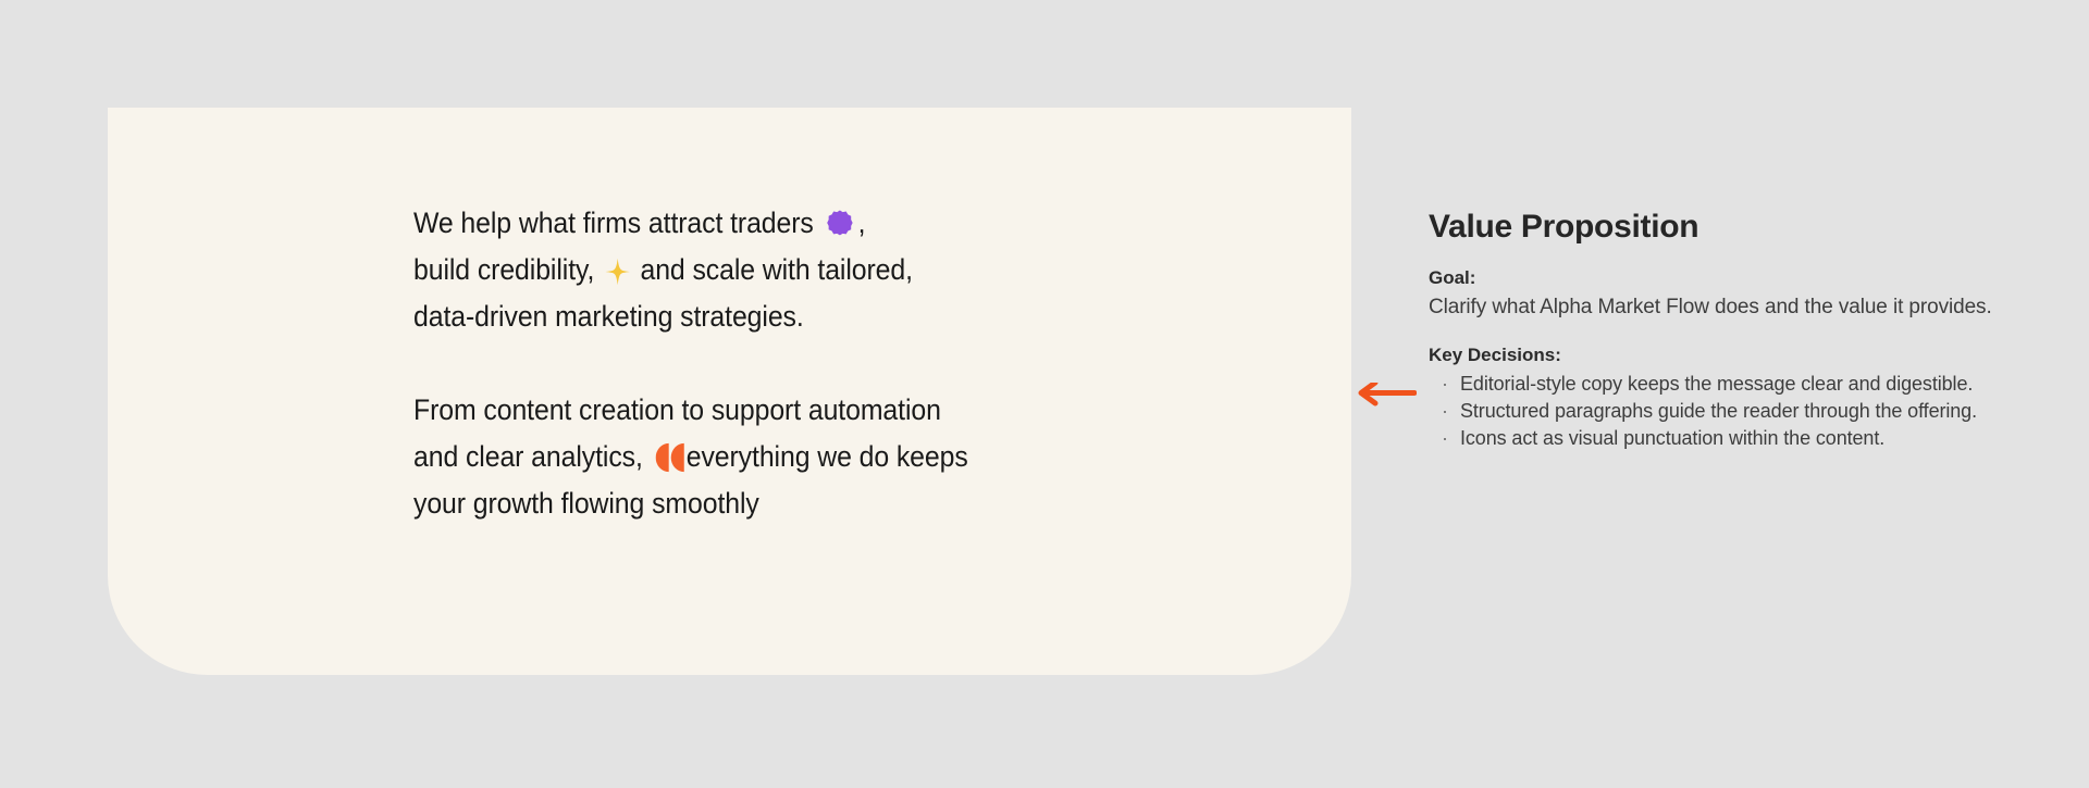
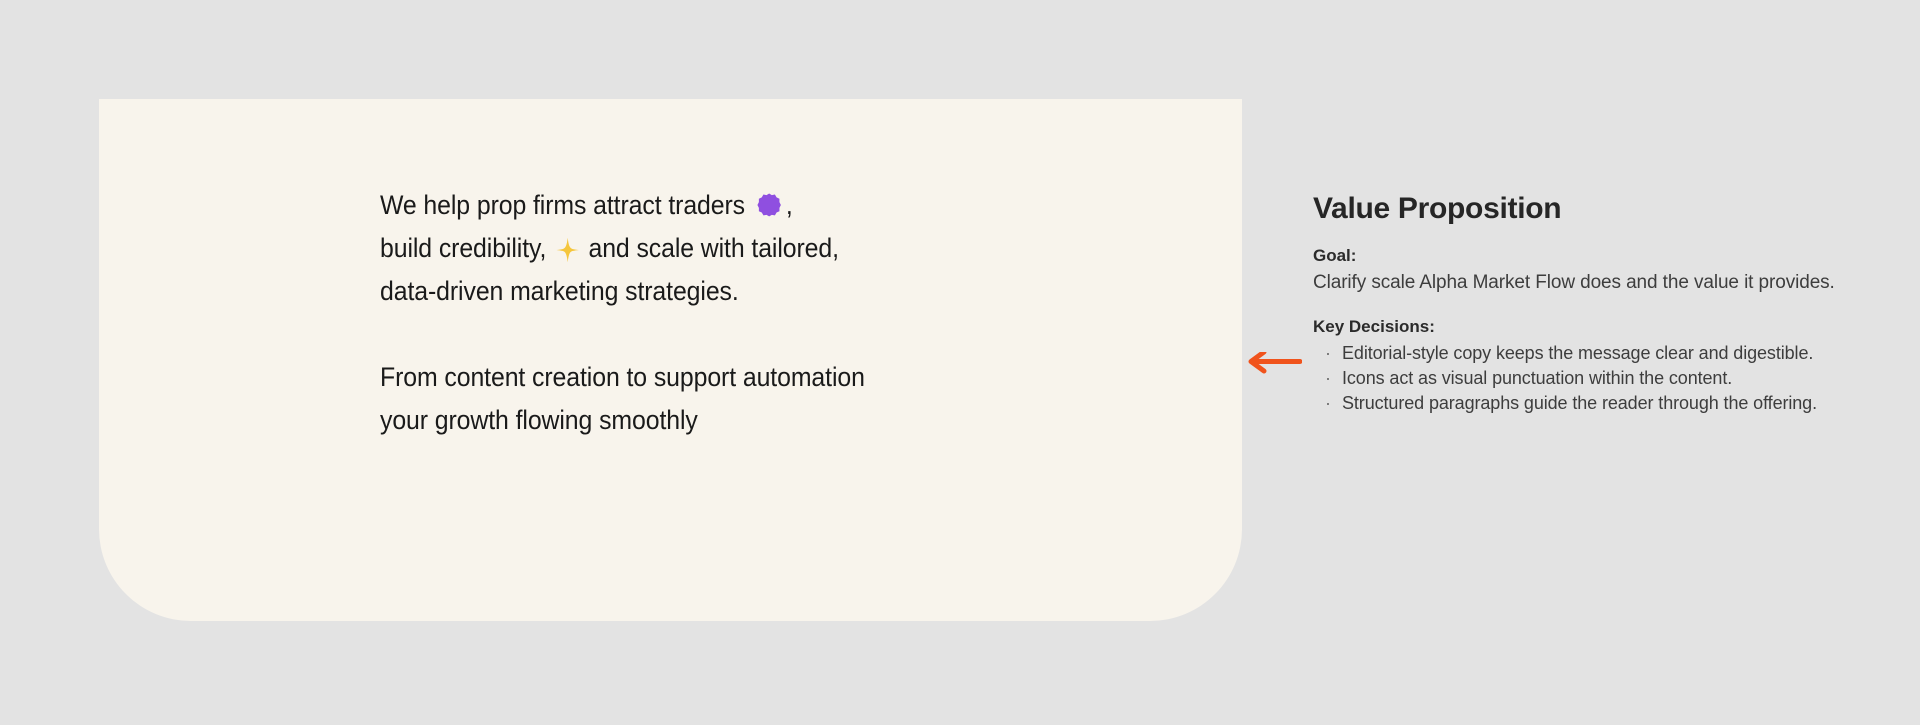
- We help what firms attract traders ,
+ We help prop firms attract traders ,
  build credibility, and scale with tailored,
  data-driven marketing strategies.
  From content creation to support automation
- and clear analytics, everything we do keeps
  your growth flowing smoothly
  Value Proposition
  Goal:
- Clarify what Alpha Market Flow does and the value it provides.
+ Clarify scale Alpha Market Flow does and the value it provides.
  Key Decisions:
  ·
  Editorial-style copy keeps the message clear and digestible.
  ·
- Structured paragraphs guide the reader through the offering.
+ Icons act as visual punctuation within the content.
  ·
- Icons act as visual punctuation within the content.
+ Structured paragraphs guide the reader through the offering.
